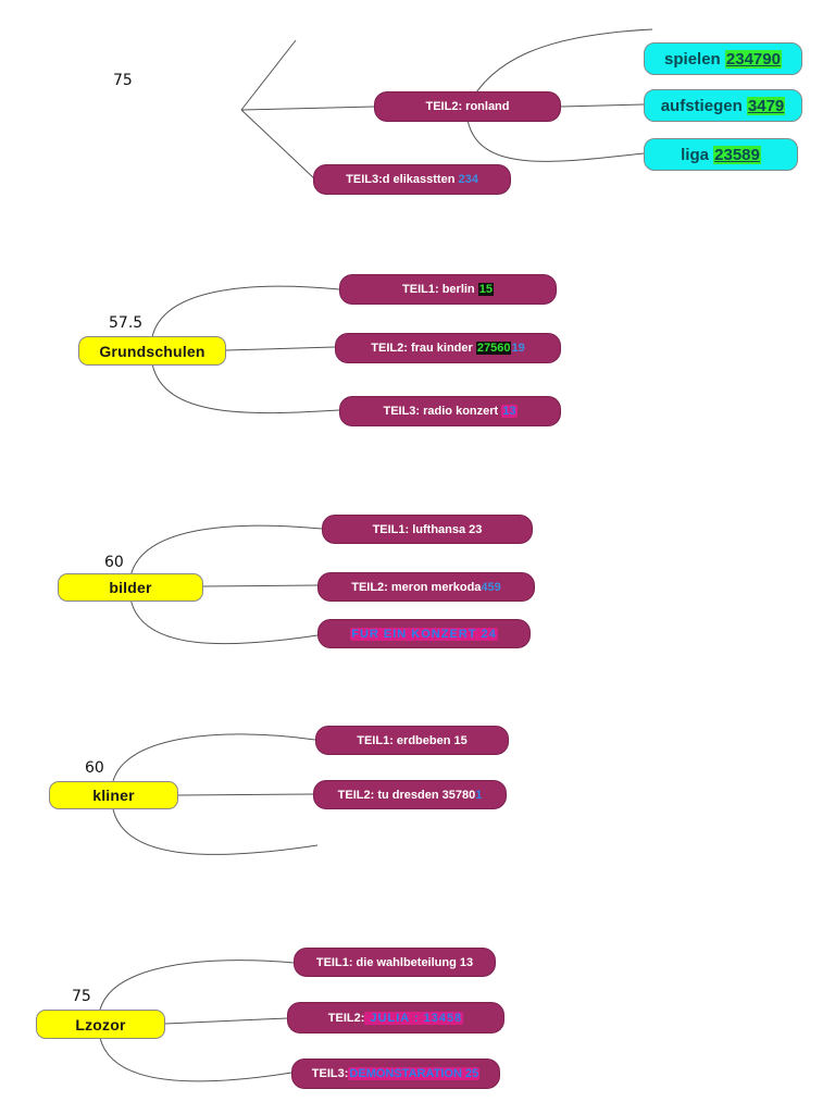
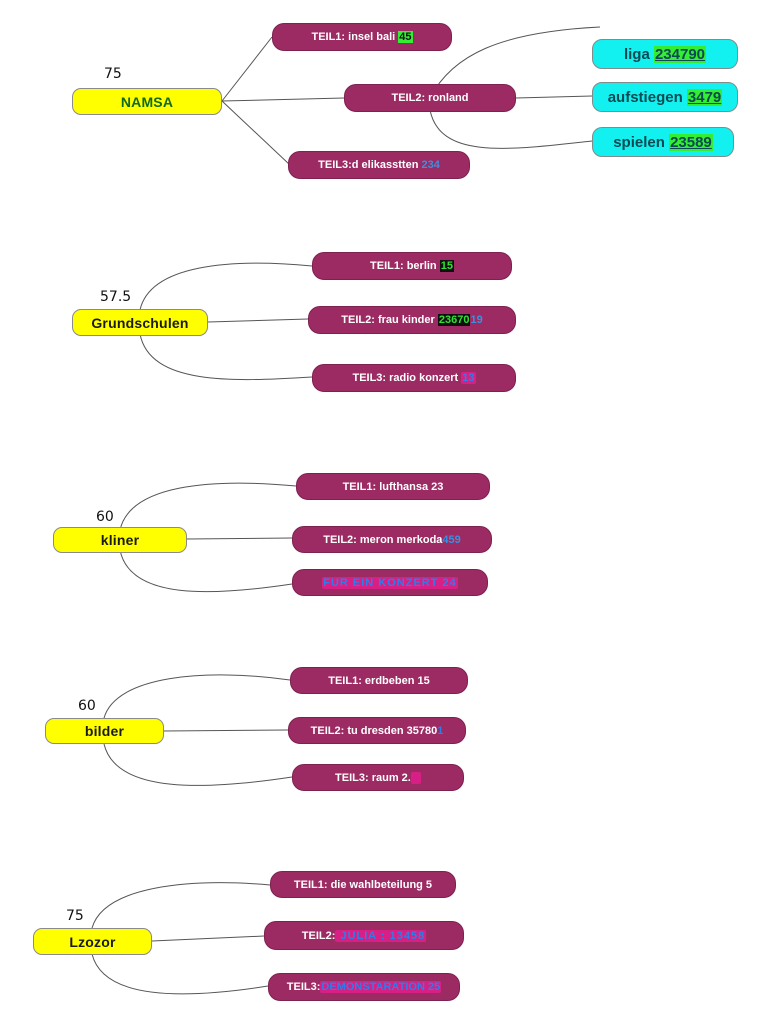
  75
+ NAMSA
+ TEIL1: insel bali 45
  TEIL2: ronland
  TEIL3:d elikasstten 234
- spielen 234790
+ liga 234790
  aufstiegen 3479
- liga 23589
+ spielen 23589
  57.5
  Grundschulen
  TEIL1: berlin 15
- TEIL2: frau kinder 2756019
+ TEIL2: frau kinder 2367019
  TEIL3: radio konzert 13
  60
- bilder
+ kliner
  TEIL1: lufthansa 23
  TEIL2: meron merkoda459
  FUR EIN KONZERT 24
  60
- kliner
+ bilder
  TEIL1: erdbeben 15
  TEIL2: tu dresden 357801
+ TEIL3: raum 2. 5
  75
  Lzozor
- TEIL1: die wahlbeteilung 13
+ TEIL1: die wahlbeteilung 5
  TEIL2: JULIA : 13458
  TEIL3:DEMONSTARATION 25
